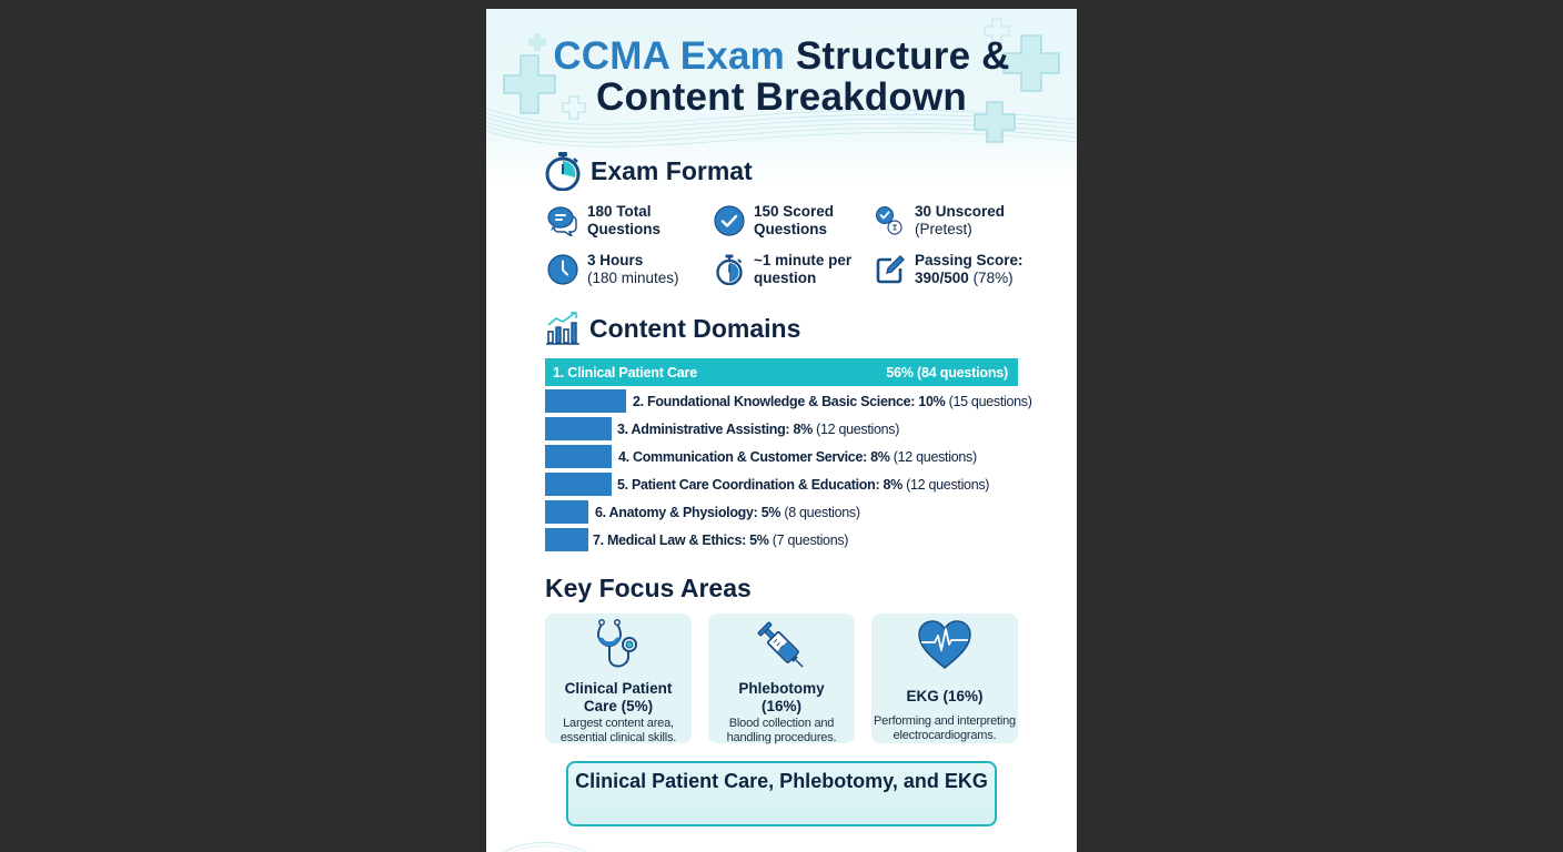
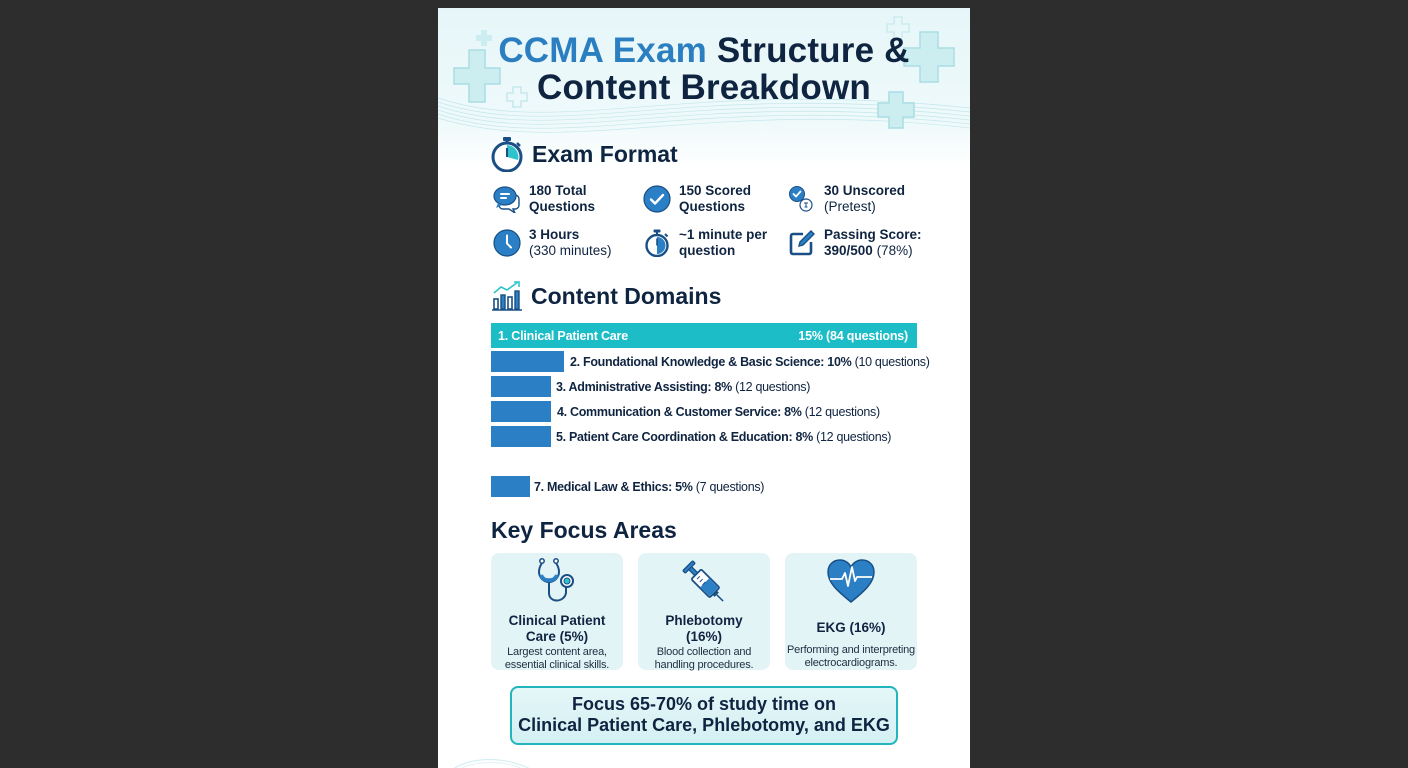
  CCMA Exam Structure &
  Content Breakdown
  Exam Format
  180 Total
  Questions
  150 Scored
  Questions
  30 Unscored
  (Pretest)
  3 Hours
- (180 minutes)
+ (330 minutes)
  ~1 minute per
  question
  Passing Score:
  390/500 (78%)
  Content Domains
  1. Clinical Patient Care
- 56% (84 questions)
+ 15% (84 questions)
- 2. Foundational Knowledge & Basic Science: 10% (15 questions)
+ 2. Foundational Knowledge & Basic Science: 10% (10 questions)
  3. Administrative Assisting: 8% (12 questions)
  4. Communication & Customer Service: 8% (12 questions)
  5. Patient Care Coordination & Education: 8% (12 questions)
- 6. Anatomy & Physiology: 5% (8 questions)
  7. Medical Law & Ethics: 5% (7 questions)
  Key Focus Areas
  Clinical Patient
  Care (5%)
  Largest content area,
  essential clinical skills.
  Phlebotomy
  (16%)
  Blood collection and
  handling procedures.
  EKG (16%)
  Performing and interpreting
  electrocardiograms.
+ Focus 65-70% of study time on
  Clinical Patient Care, Phlebotomy, and EKG
